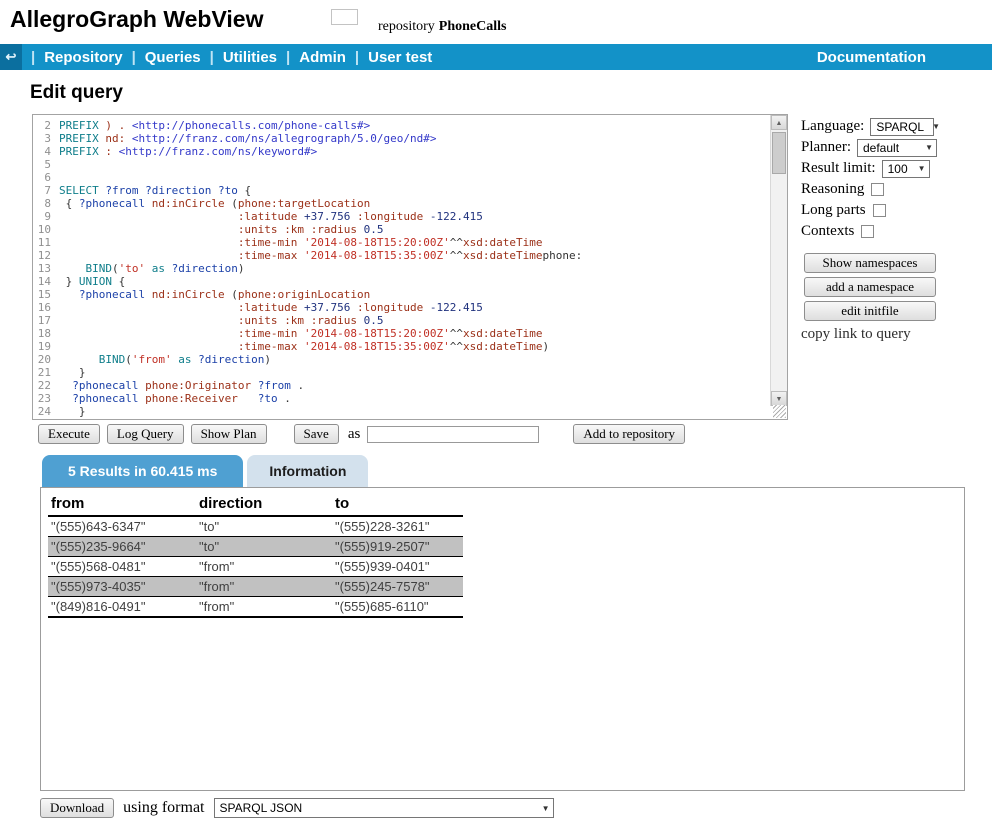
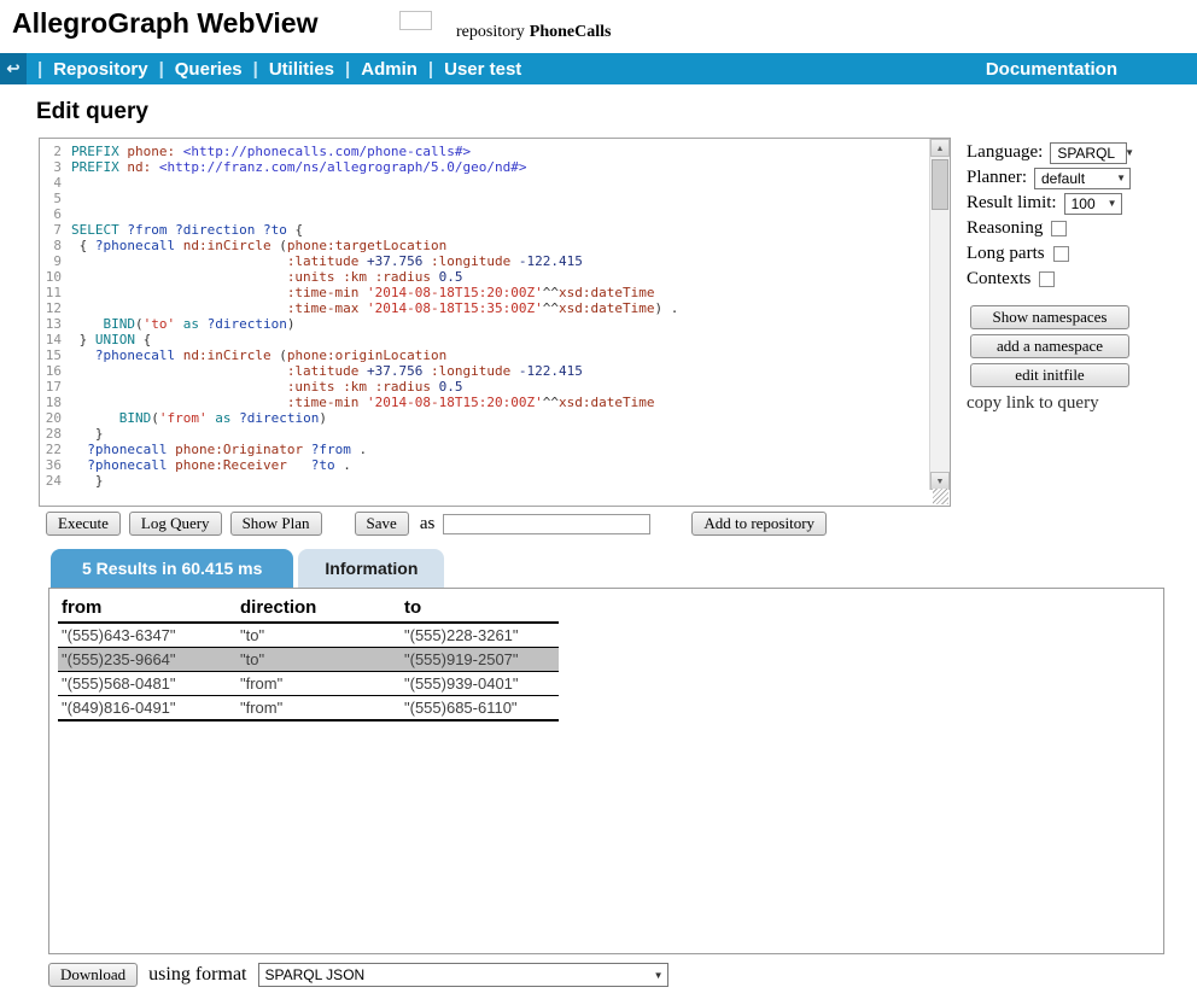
  AllegroGraph WebView
  repository PhoneCalls
  ↩
  |
  Repository
  |
  Queries
  |
  Utilities
  |
  Admin
  |
  User test
  Documentation
  Edit query
  2
- PREFIX ) . <http://phonecalls.com/phone-calls#>
+ PREFIX phone: <http://phonecalls.com/phone-calls#>
  3
  PREFIX nd: <http://franz.com/ns/allegrograph/5.0/geo/nd#>
  4
- PREFIX : <http://franz.com/ns/keyword#>
  5
  6
  7
  SELECT ?from ?direction ?to {
  8
  { ?phonecall nd:inCircle (phone:targetLocation
  9
  :latitude +37.756 :longitude -122.415
  10
  :units :km :radius 0.5
  11
  :time-min '2014-08-18T15:20:00Z'^^xsd:dateTime
  12
- :time-max '2014-08-18T15:35:00Z'^^xsd:dateTimephone:
+ :time-max '2014-08-18T15:35:00Z'^^xsd:dateTime) .
  13
  BIND('to' as ?direction)
  14
  } UNION {
  15
  ?phonecall nd:inCircle (phone:originLocation
  16
  :latitude +37.756 :longitude -122.415
  17
  :units :km :radius 0.5
  18
  :time-min '2014-08-18T15:20:00Z'^^xsd:dateTime
- 19
- :time-max '2014-08-18T15:35:00Z'^^xsd:dateTime)
  20
  BIND('from' as ?direction)
- 21
+ 28
  }
  22
  ?phonecall phone:Originator ?from .
- 23
+ 36
  ?phonecall phone:Receiver ?to .
  24
  }
  ▲
  ▼
  Language:
  SPARQL
  ▼
  Planner:
  default
  ▼
  Result limit:
  100
  ▼
  Reasoning
  Long parts
  Contexts
  Show namespaces
  add a namespace
  edit initfile
  copy link to query
  Execute
  Log Query
  Show Plan
  Save
  as
  Add to repository
  5 Results in 60.415 ms
  Information
  from	direction	to
  "(555)643-6347"	"to"	"(555)228-3261"
  "(555)235-9664"	"to"	"(555)919-2507"
  "(555)568-0481"	"from"	"(555)939-0401"
- "(555)973-4035"	"from"	"(555)245-7578"
  "(849)816-0491"	"from"	"(555)685-6110"
  Download
  using format
  SPARQL JSON
  ▼
